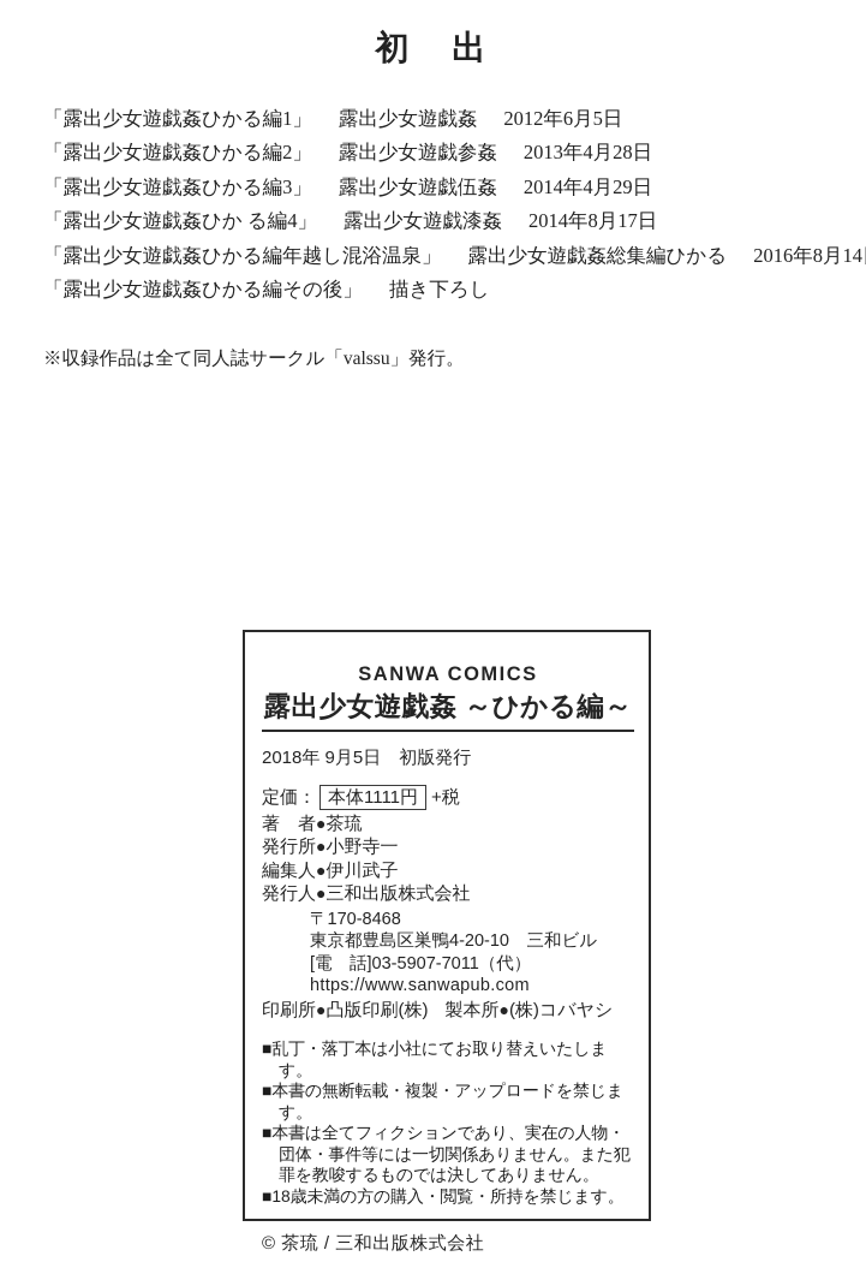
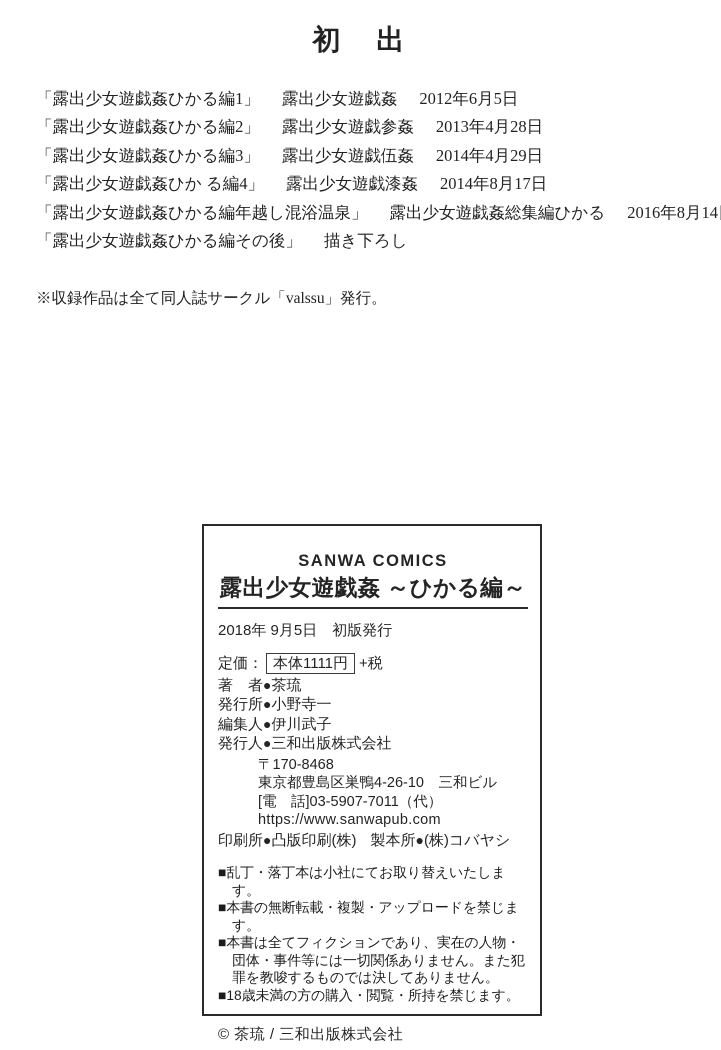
  初 出
  「露出少女遊戯姦ひかる編1」
  露出少女遊戯姦
  2012年6月5日
  「露出少女遊戯姦ひかる編2」
  露出少女遊戯参姦
  2013年4月28日
  「露出少女遊戯姦ひかる編3」
  露出少女遊戯伍姦
  2014年4月29日
  「露出少女遊戯姦ひか る編4」
  露出少女遊戯漆姦
  2014年8月17日
  「露出少女遊戯姦ひかる編年越し混浴温泉」
  露出少女遊戯姦総集編ひかる
  2016年8月14
  「露出少女遊戯姦ひかる編その後」
  描き下ろし
  ※収録作品は全て同人誌サークル「valssu」発行。
  SANWA COMICS
  露出少女遊戯姦 ～ひかる編～
  2018年 9月5日 初版発行
  定価：
  本体1111円
  +税
  著 者●茶琉
  発行所●小野寺一
  編集人●伊川武子
  発行人●三和出版株式会社
  〒170-8468
- 東京都豊島区巣鴨4-20-10 三和ビル
+ 東京都豊島区巣鴨4-26-10 三和ビル
  [電 話]03-5907-7011（代）
  https://www.sanwapub.com
  印刷所●凸版印刷(株) 製本所●(株)コバヤシ
  ■乱丁・落丁本は小社にてお取り替えいたします。
  ■本書の無断転載・複製・アップロードを禁じます。
  ■本書は全てフィクションであり、実在の人物・団体・事件等には一切関係ありません。また犯罪を教唆するものでは決してありません。
  ■18歳未満の方の購入・閲覧・所持を禁じます。
  © 茶琉 / 三和出版株式会社
